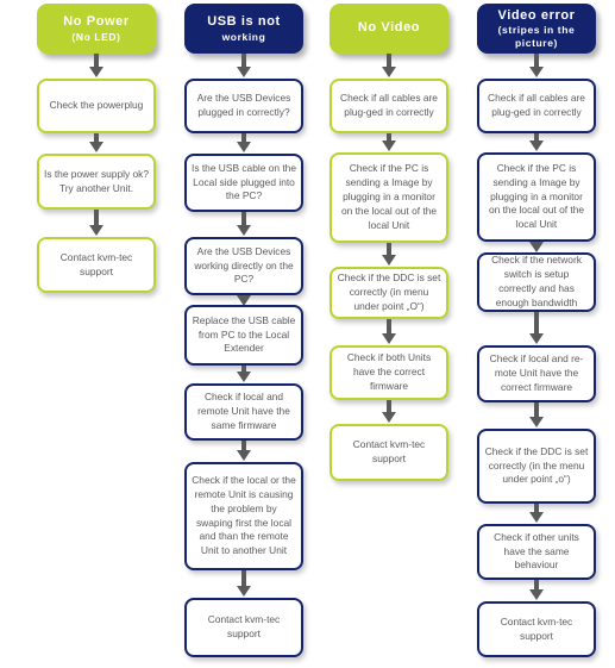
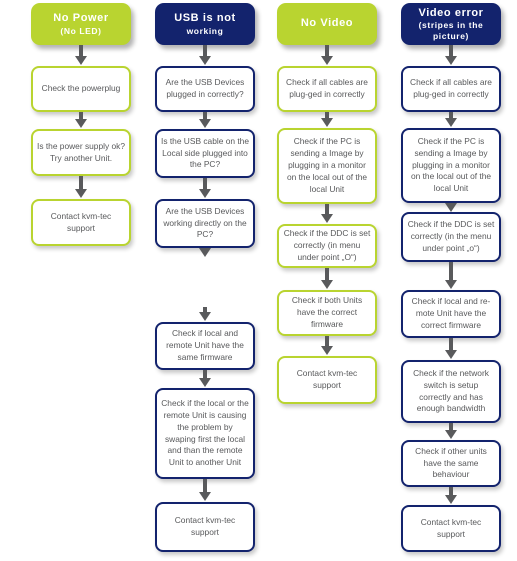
  No Power
  (No LED)
  Check the powerplug
  Is the power supply ok? Try another Unit.
  Contact kvm-tec support
  USB is not
  working
  Are the USB Devices plugged in correctly?
  Is the USB cable on the Local side plugged into the PC?
  Are the USB Devices working directly on the PC?
- Replace the USB cable from PC to the Local Extender
  Check if local and remote Unit have the same firmware
  Check if the local or the remote Unit is causing the problem by swaping first the local and than the remote Unit to another Unit
  Contact kvm-tec support
  No Video
  Check if all cables are plug-ged in correctly
  Check if the PC is sending a Image by plugging in a monitor on the local out of the local Unit
  Check if the DDC is set correctly (in menu under point „O“)
  Check if both Units have the correct firmware
  Contact kvm-tec support
  Video error
  (stripes in the picture)
  Check if all cables are plug-ged in correctly
  Check if the PC is sending a Image by plugging in a monitor on the local out of the local Unit
- Check if the network switch is setup correctly and has enough bandwidth
+ Check if the DDC is set correctly (in the menu under point „o“)
  Check if local and re-mote Unit have the correct firmware
- Check if the DDC is set correctly (in the menu under point „o“)
+ Check if the network switch is setup correctly and has enough bandwidth
  Check if other units have the same behaviour
  Contact kvm-tec support
